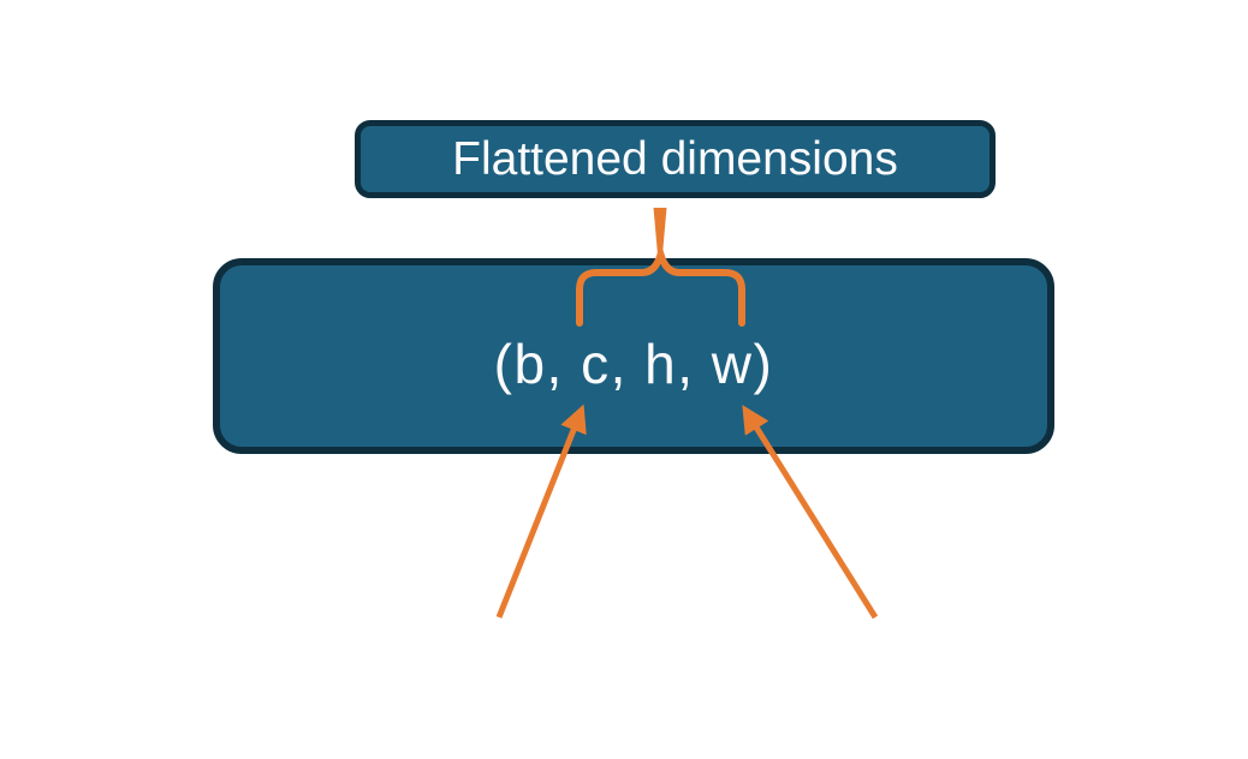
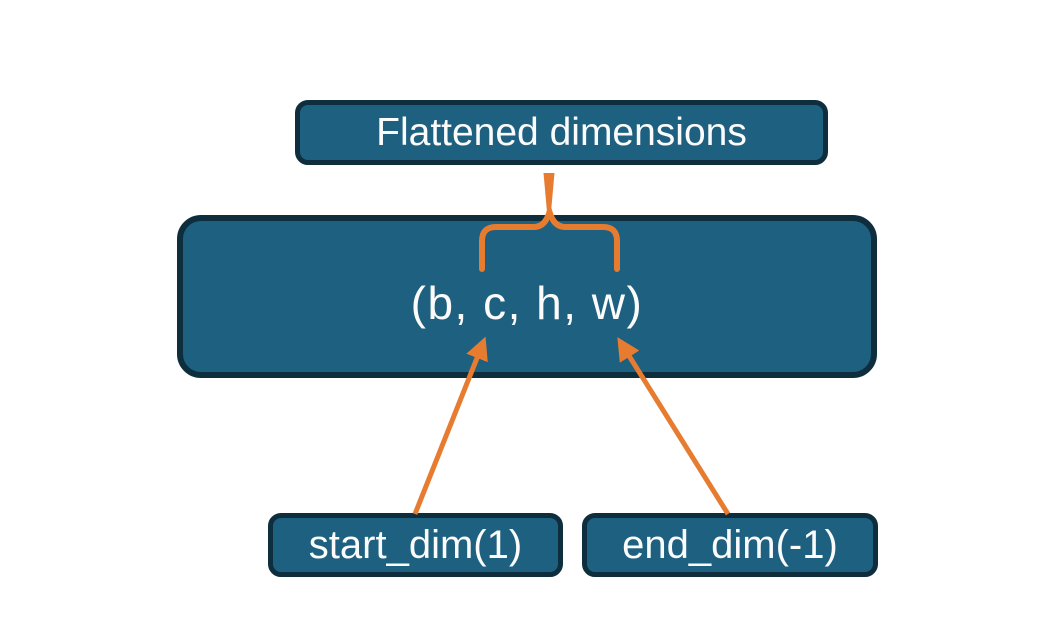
  Flattened dimensions
  (b, c, h, w)
+ start_dim(1)
+ end_dim(-1)
